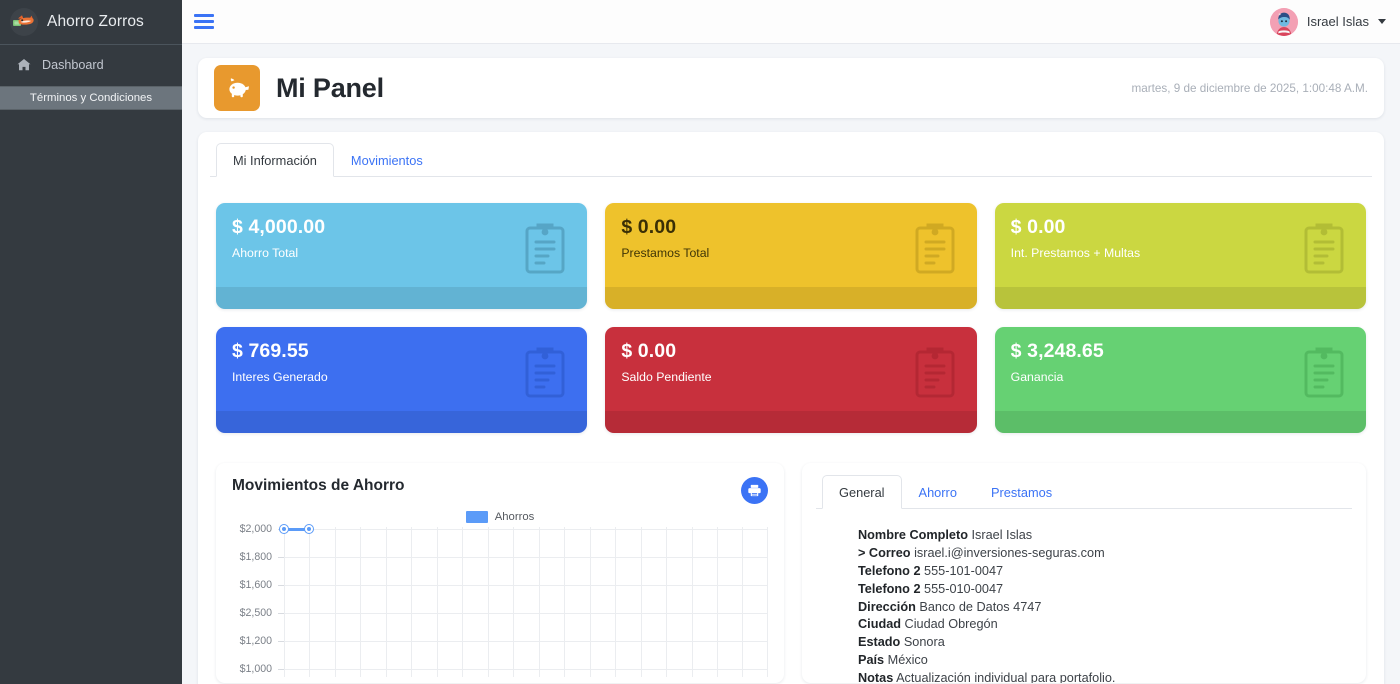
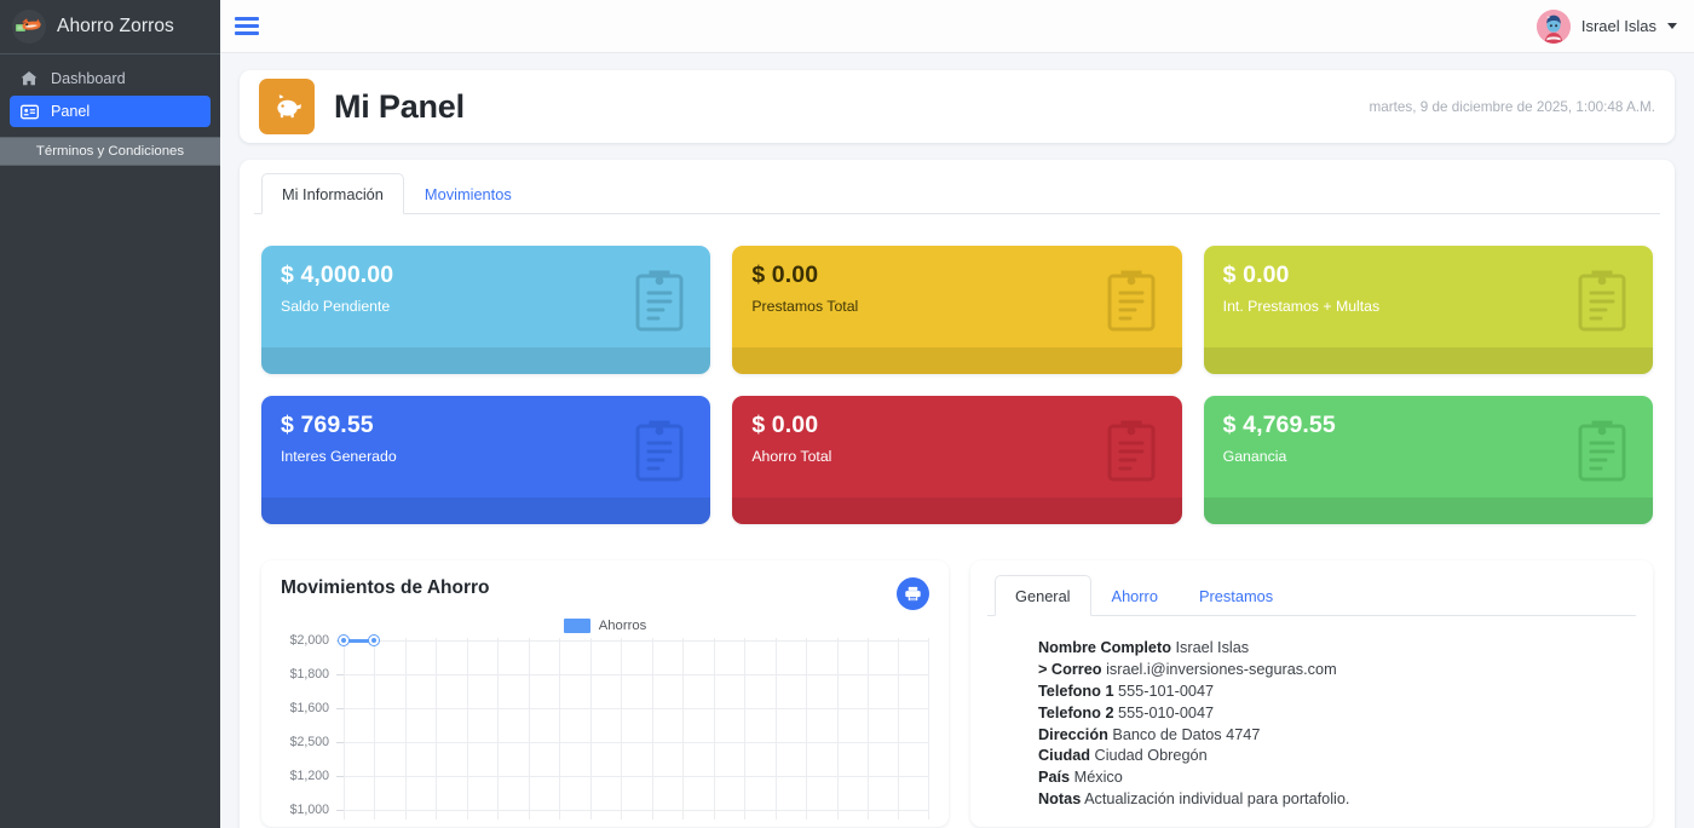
  Ahorro Zorros
  Dashboard
+ Panel
  Términos y Condiciones
  Israel Islas
  Mi Panel
  martes, 9 de diciembre de 2025, 1:00:48 A.M.
  Mi Información
  Movimientos
  $ 4,000.00
- Ahorro Total
+ Saldo Pendiente
  $ 0.00
  Prestamos Total
  $ 0.00
  Int. Prestamos + Multas
  $ 769.55
  Interes Generado
  $ 0.00
- Saldo Pendiente
+ Ahorro Total
- $ 3,248.65
+ $ 4,769.55
  Ganancia
  Movimientos de Ahorro
  Ahorros
  $2,000
  $1,800
  $1,600
  $2,500
  $1,200
  $1,000
  General
  Ahorro
  Prestamos
  Nombre Completo Israel Islas
  > Correo israel.i@inversiones-seguras.com
- Telefono 2 555-101-0047
+ Telefono 1 555-101-0047
  Telefono 2 555-010-0047
  Dirección Banco de Datos 4747
  Ciudad Ciudad Obregón
- Estado Sonora
  País México
  Notas Actualización individual para portafolio.
